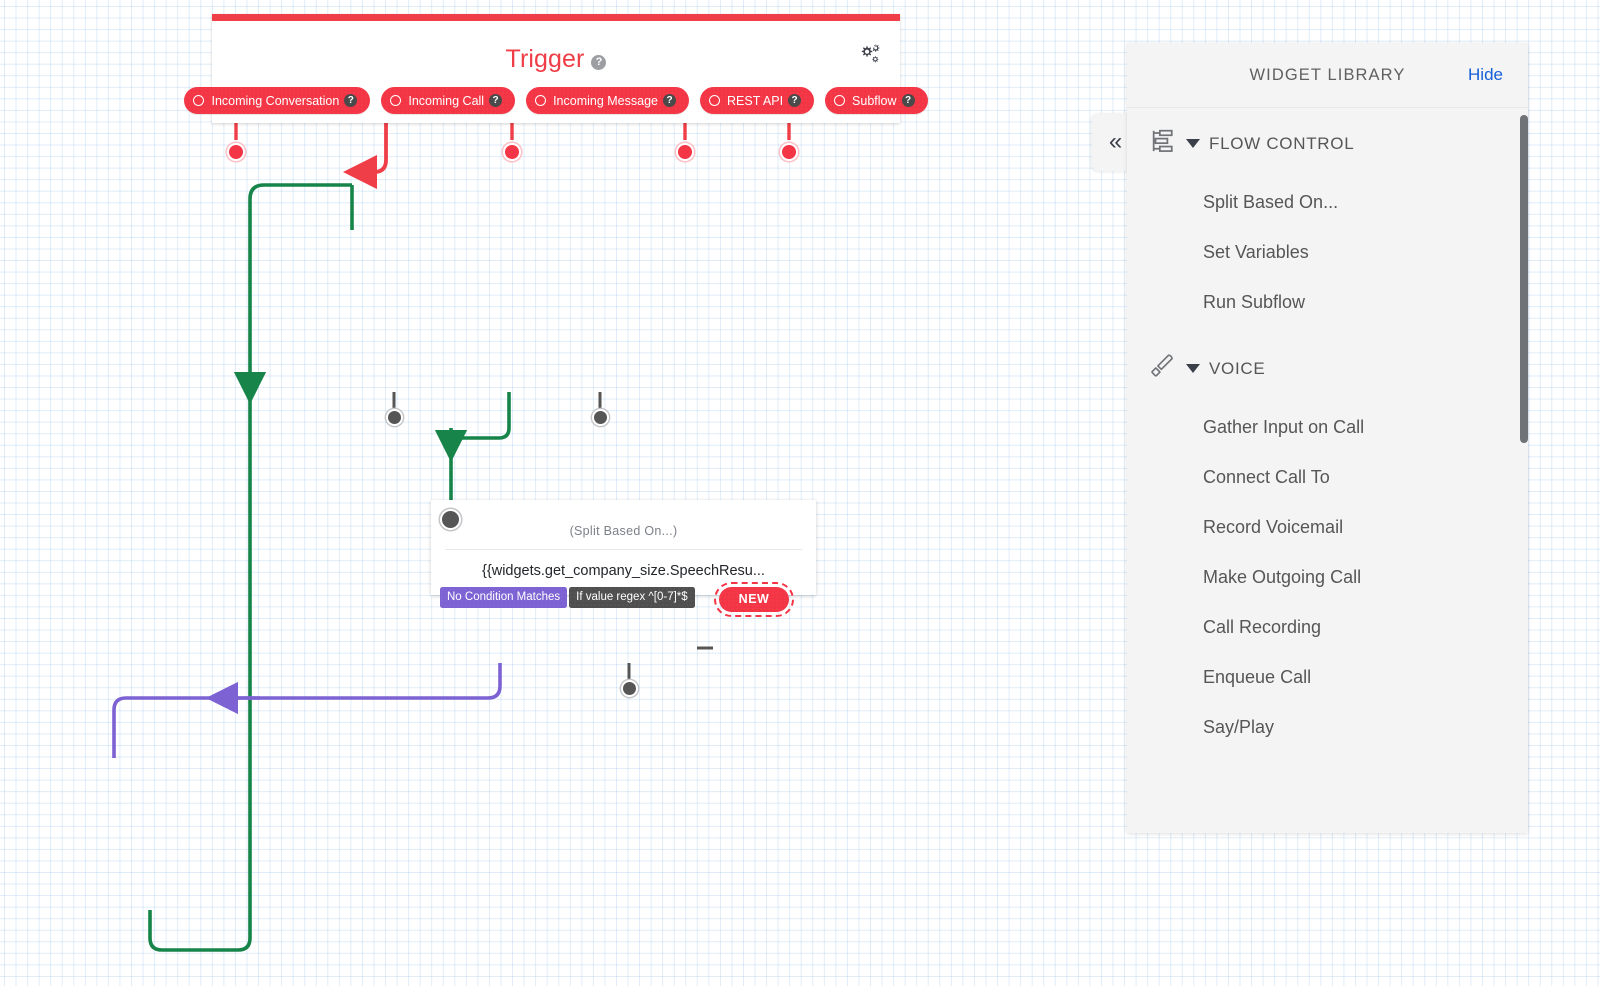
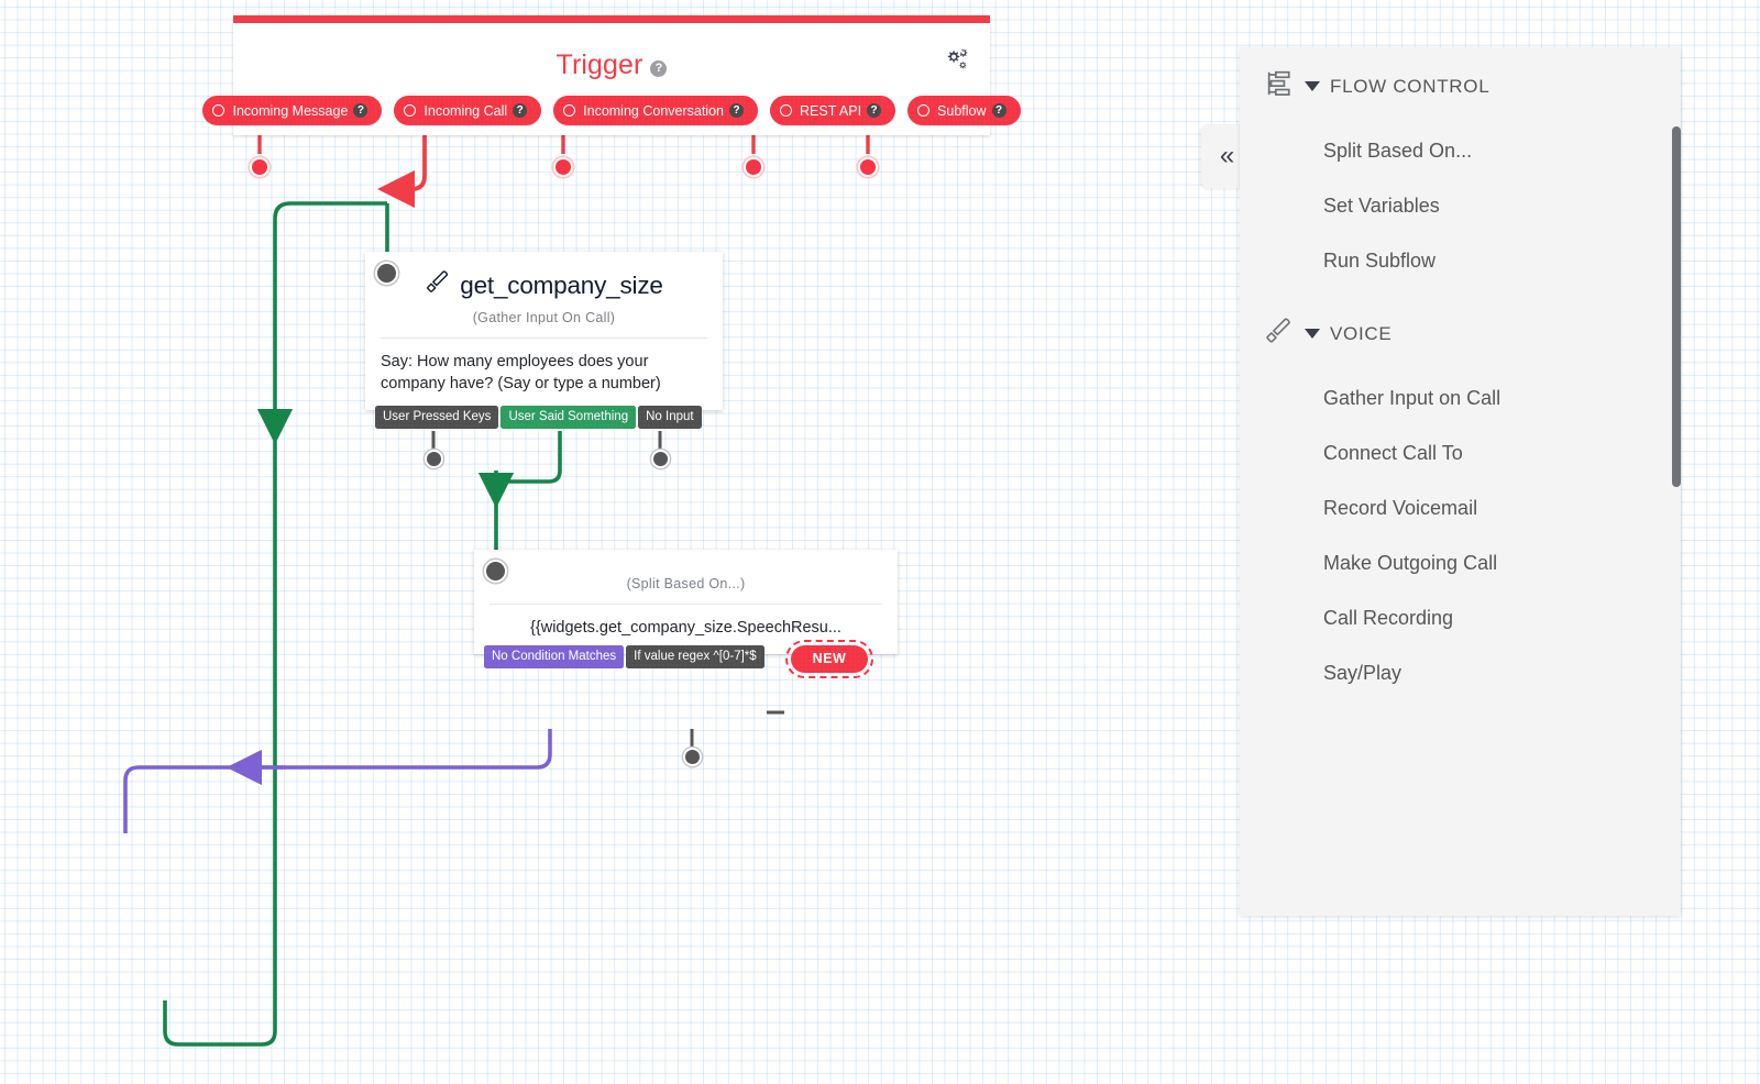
  Trigger ?
- Incoming Conversation
+ Incoming Message
  ?
  Incoming Call
  ?
- Incoming Message
+ Incoming Conversation
  ?
  REST API
  ?
  Subflow
  ?
+ get_company_size
+ (Gather Input On Call)
+ Say: How many employees does your company have? (Say or type a number)
+ User Pressed Keys
+ User Said Something
+ No Input
  (Split Based On...)
  {{widgets.get_company_size.SpeechResu...
  No Condition Matches
  If value regex ^[0-7]*$
  NEW
  «
- WIDGET LIBRARY
- Hide
  FLOW CONTROL
  Split Based On...
  Set Variables
  Run Subflow
  VOICE
  Gather Input on Call
  Connect Call To
  Record Voicemail
  Make Outgoing Call
  Call Recording
- Enqueue Call
  Say/Play
